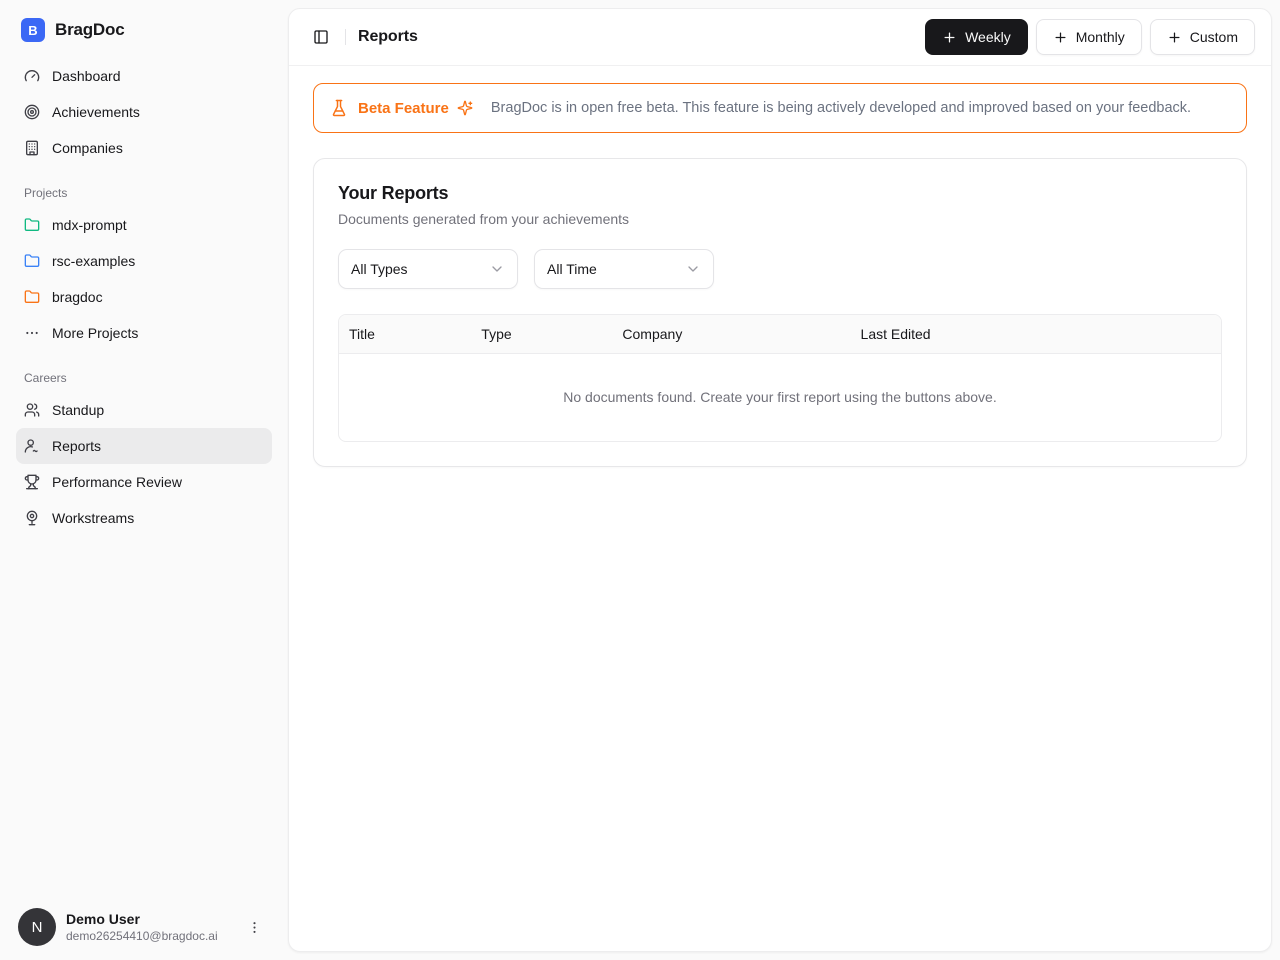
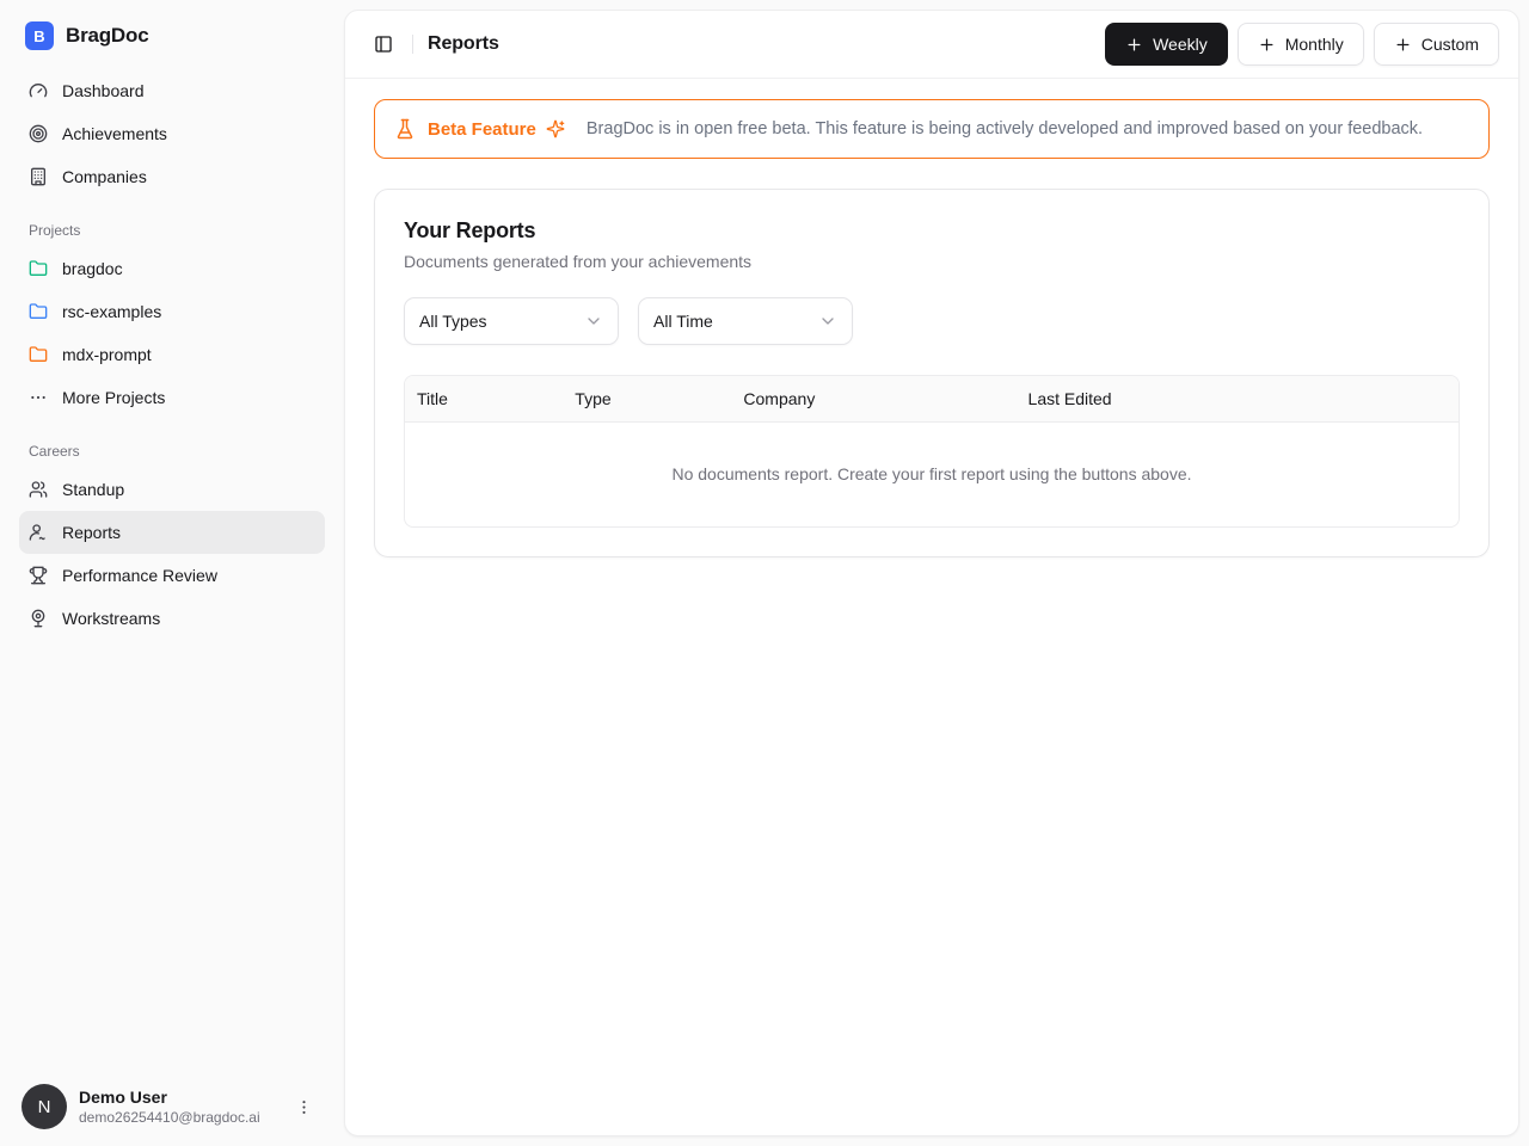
  B
  BragDoc
  Dashboard
  Achievements
  Companies
  Projects
- mdx-prompt
+ bragdoc
  rsc-examples
- bragdoc
+ mdx-prompt
  More Projects
  Careers
  Standup
  Reports
  Performance Review
  Workstreams
  N
  Demo User
  demo26254410@bragdoc.ai
  Reports
  Weekly
  Monthly
  Custom
  Beta Feature
  BragDoc is in open free beta. This feature is being actively developed and improved based on your feedback.
  Your Reports
  Documents generated from your achievements
  All Types
  All Time
  Title	Type	Company	Last Edited
- No documents found. Create your first report using the buttons above.
+ No documents report. Create your first report using the buttons above.
